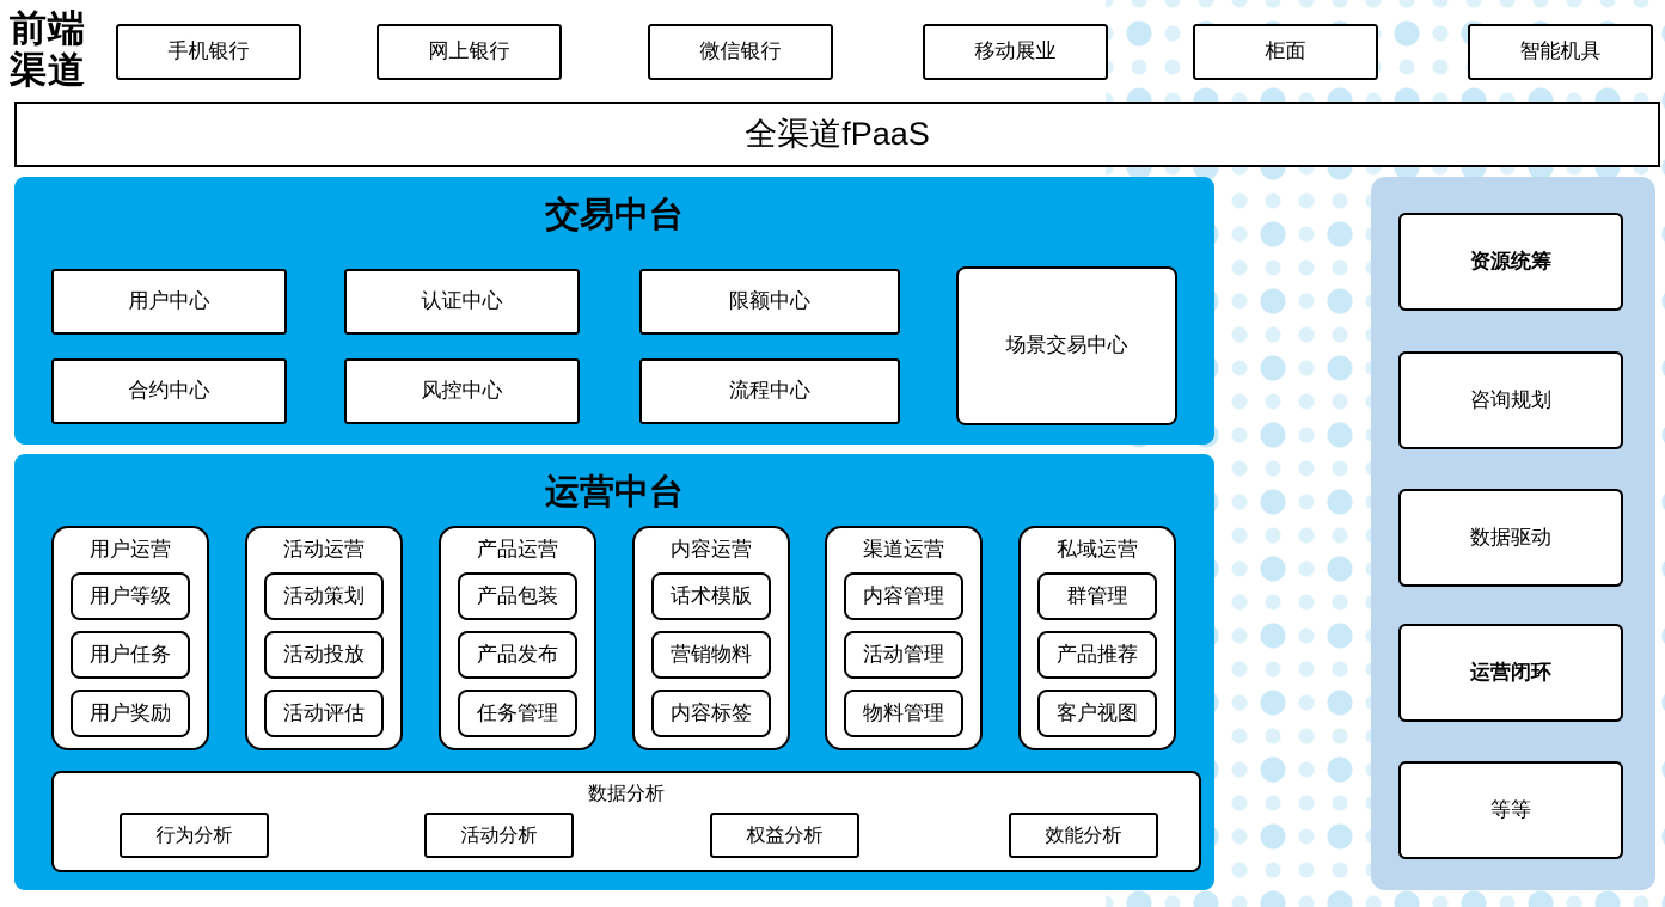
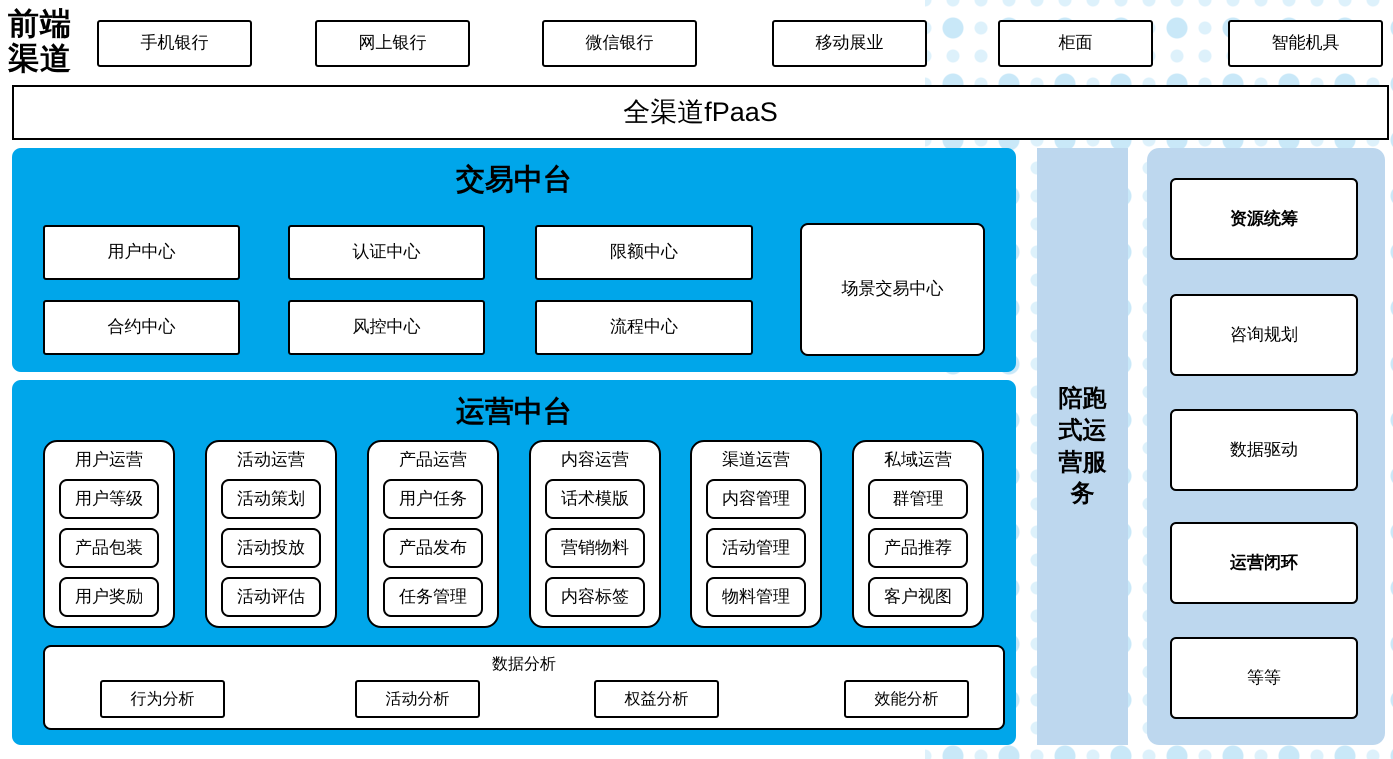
  前端渠道
  手机银行
  网上银行
  微信银行
  移动展业
  柜面
  智能机具
  全渠道fPaaS
  交易中台
  用户中心
  认证中心
  限额中心
  合约中心
  风控中心
  流程中心
  场景交易中心
  运营中台
  用户运营
  用户等级
- 用户任务
+ 产品包装
  用户奖励
  活动运营
  活动策划
  活动投放
  活动评估
  产品运营
- 产品包装
+ 用户任务
  产品发布
  任务管理
  内容运营
  话术模版
  营销物料
  内容标签
  渠道运营
  内容管理
  活动管理
  物料管理
  私域运营
  群管理
  产品推荐
  客户视图
  数据分析
  行为分析
  活动分析
  权益分析
  效能分析
+ 陪跑式运营服务
  资源统筹
  咨询规划
  数据驱动
  运营闭环
  等等
